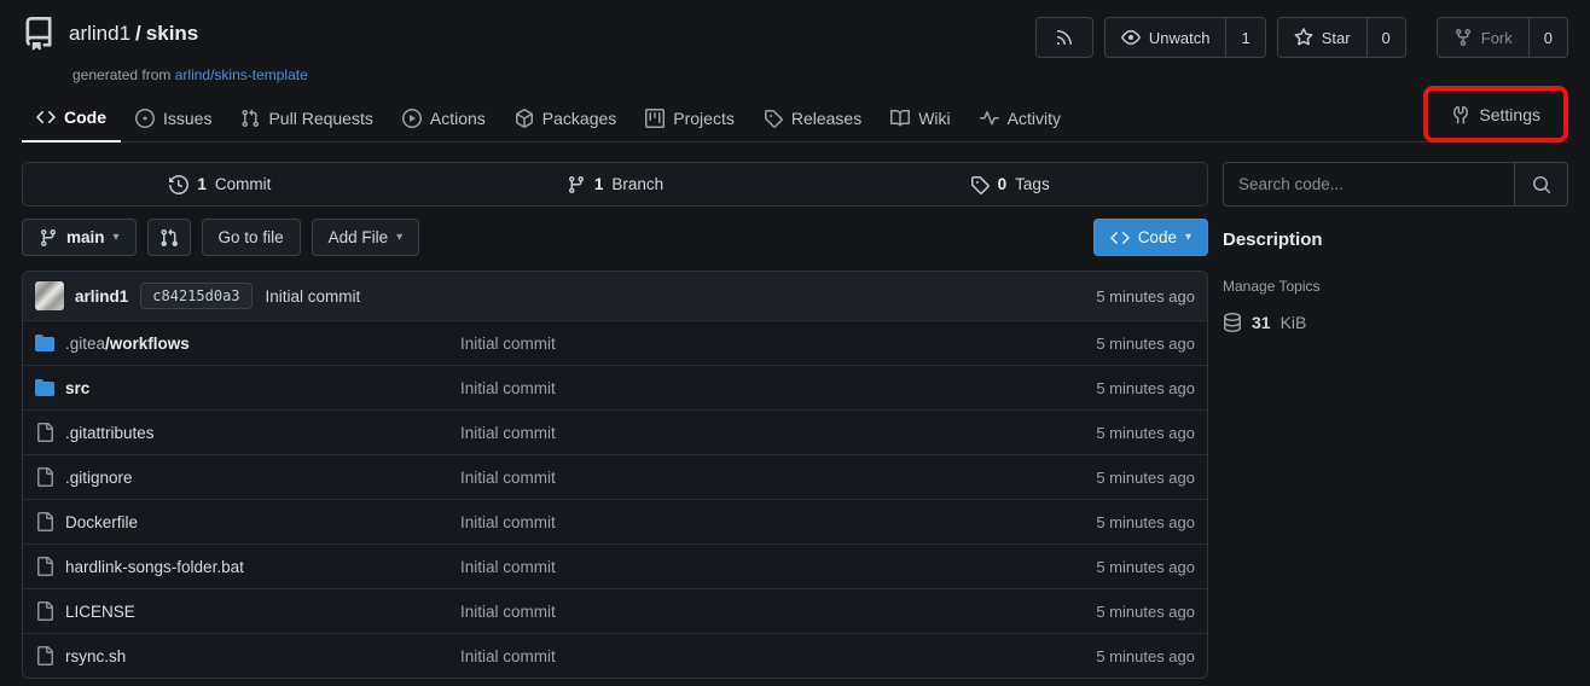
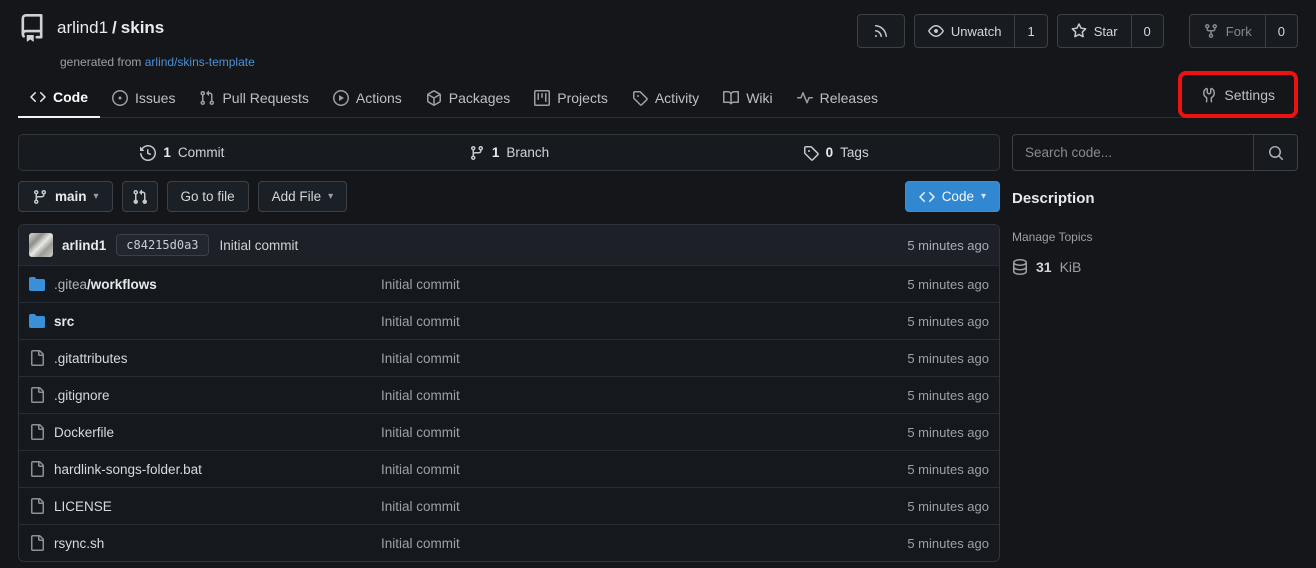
  arlind1 / skins
  Unwatch
  1
  Star
  0
  Fork
  0
  generated from arlind/skins-template
  Code
  Issues
  Pull Requests
  Actions
  Packages
  Projects
- Releases
+ Activity
  Wiki
- Activity
+ Releases
  Settings
  1
  Commit
  1
  Branch
  0
  Tags
  main
  ▾
  Go to file
  Add File
  ▾
  Code
  ▾
  arlind1
  c84215d0a3
  Initial commit
  5 minutes ago
  .gitea/workflows
  Initial commit
  5 minutes ago
  src
  Initial commit
  5 minutes ago
  .gitattributes
  Initial commit
  5 minutes ago
  .gitignore
  Initial commit
  5 minutes ago
  Dockerfile
  Initial commit
  5 minutes ago
  hardlink-songs-folder.bat
  Initial commit
  5 minutes ago
  LICENSE
  Initial commit
  5 minutes ago
  rsync.sh
  Initial commit
  5 minutes ago
  Search code...
  Description
  Manage Topics
  31
  KiB
